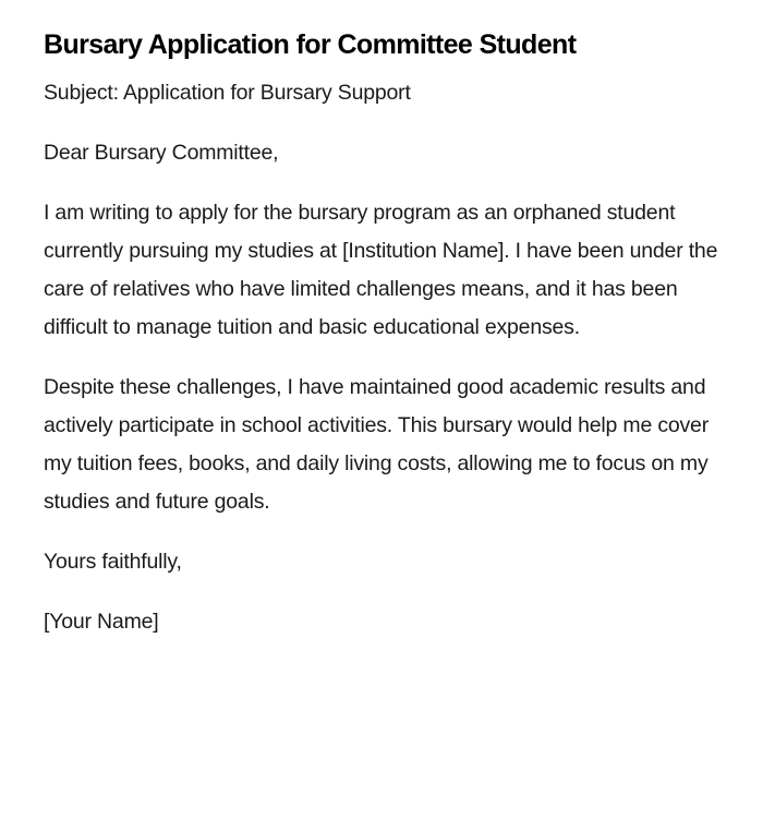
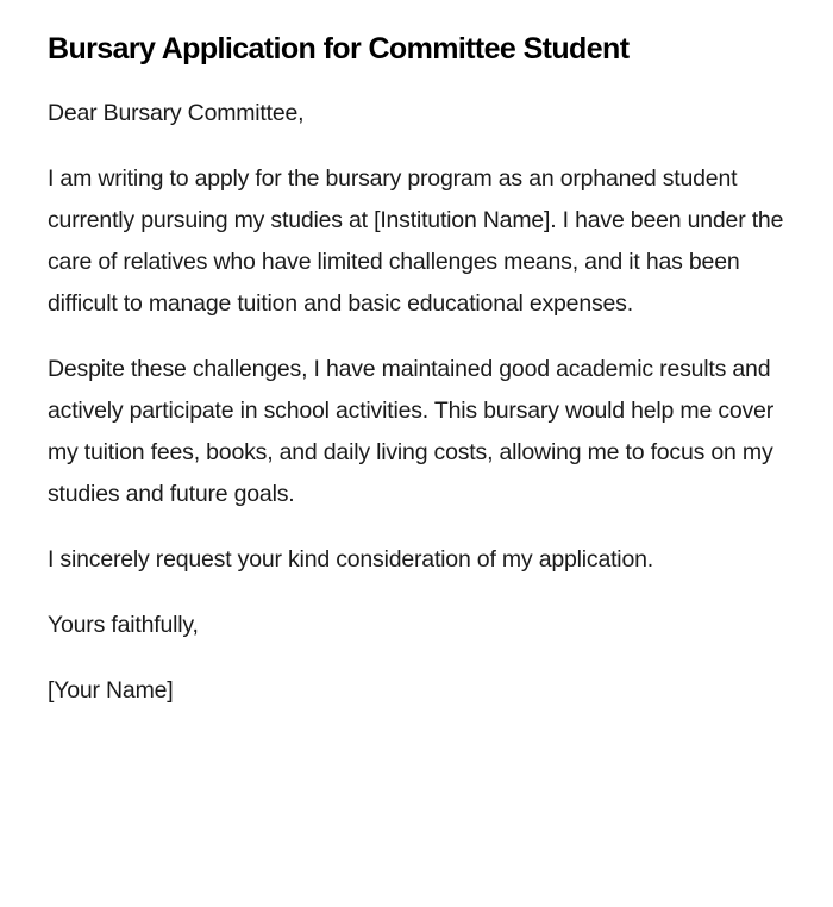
  Bursary Application for Committee Student
- Subject: Application for Bursary Support
  Dear Bursary Committee,
  I am writing to apply for the bursary program as an orphaned student currently pursuing my studies at [Institution Name]. I have been under the care of relatives who have limited challenges means, and it has been difficult to manage tuition and basic educational expenses.
  Despite these challenges, I have maintained good academic results and actively participate in school activities. This bursary would help me cover my tuition fees, books, and daily living costs, allowing me to focus on my studies and future goals.
+ I sincerely request your kind consideration of my application.
  Yours faithfully,
  [Your Name]
